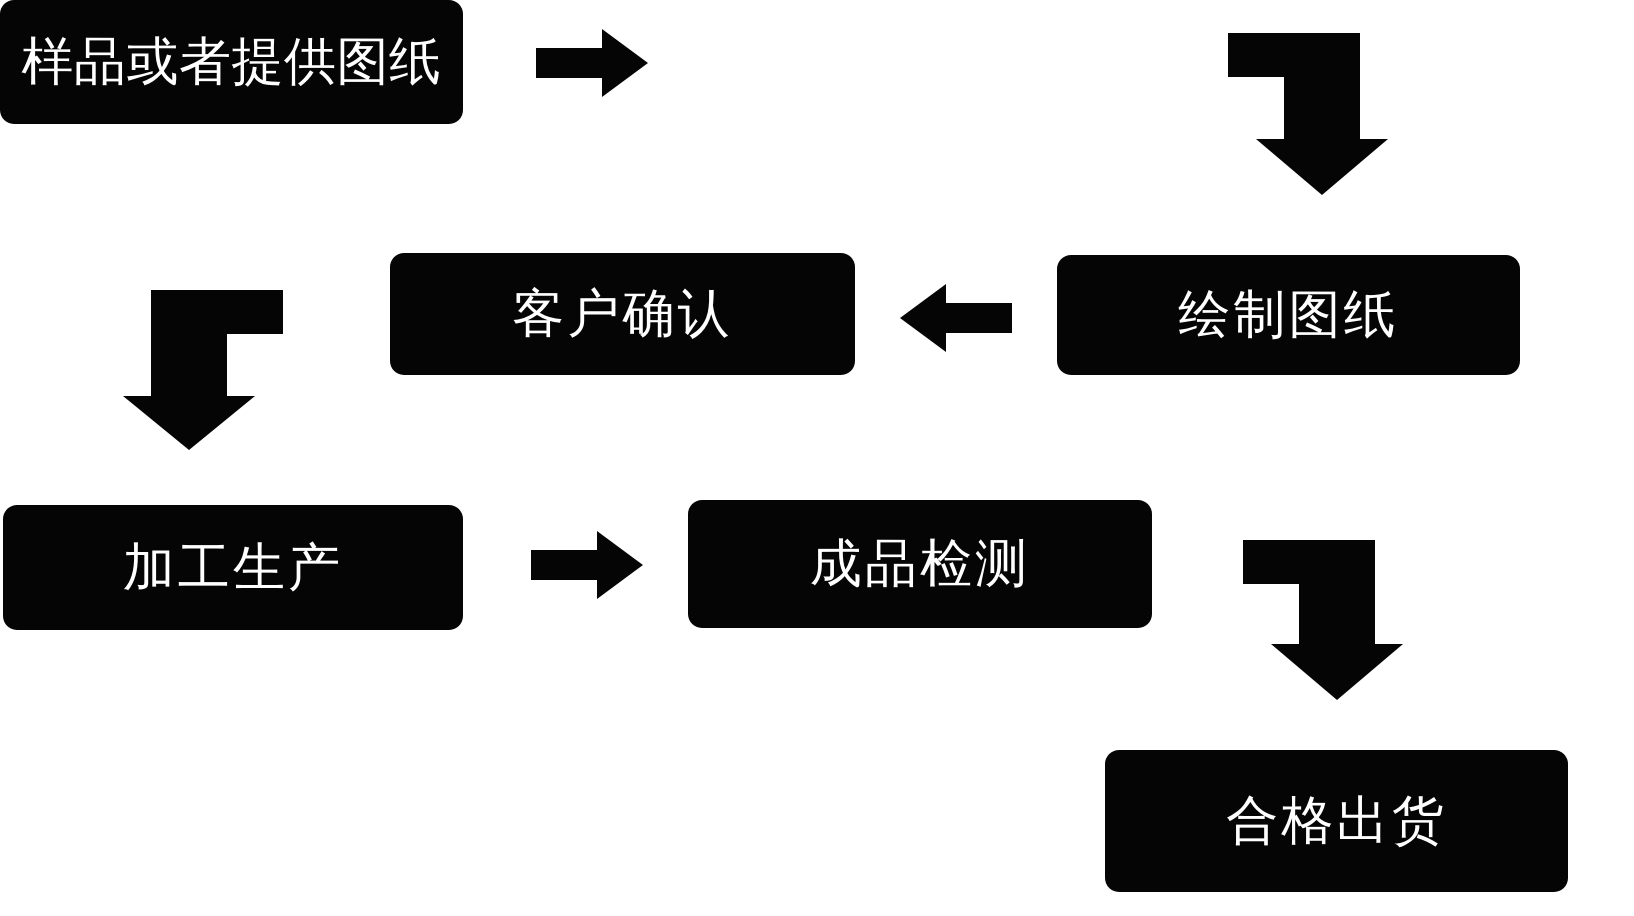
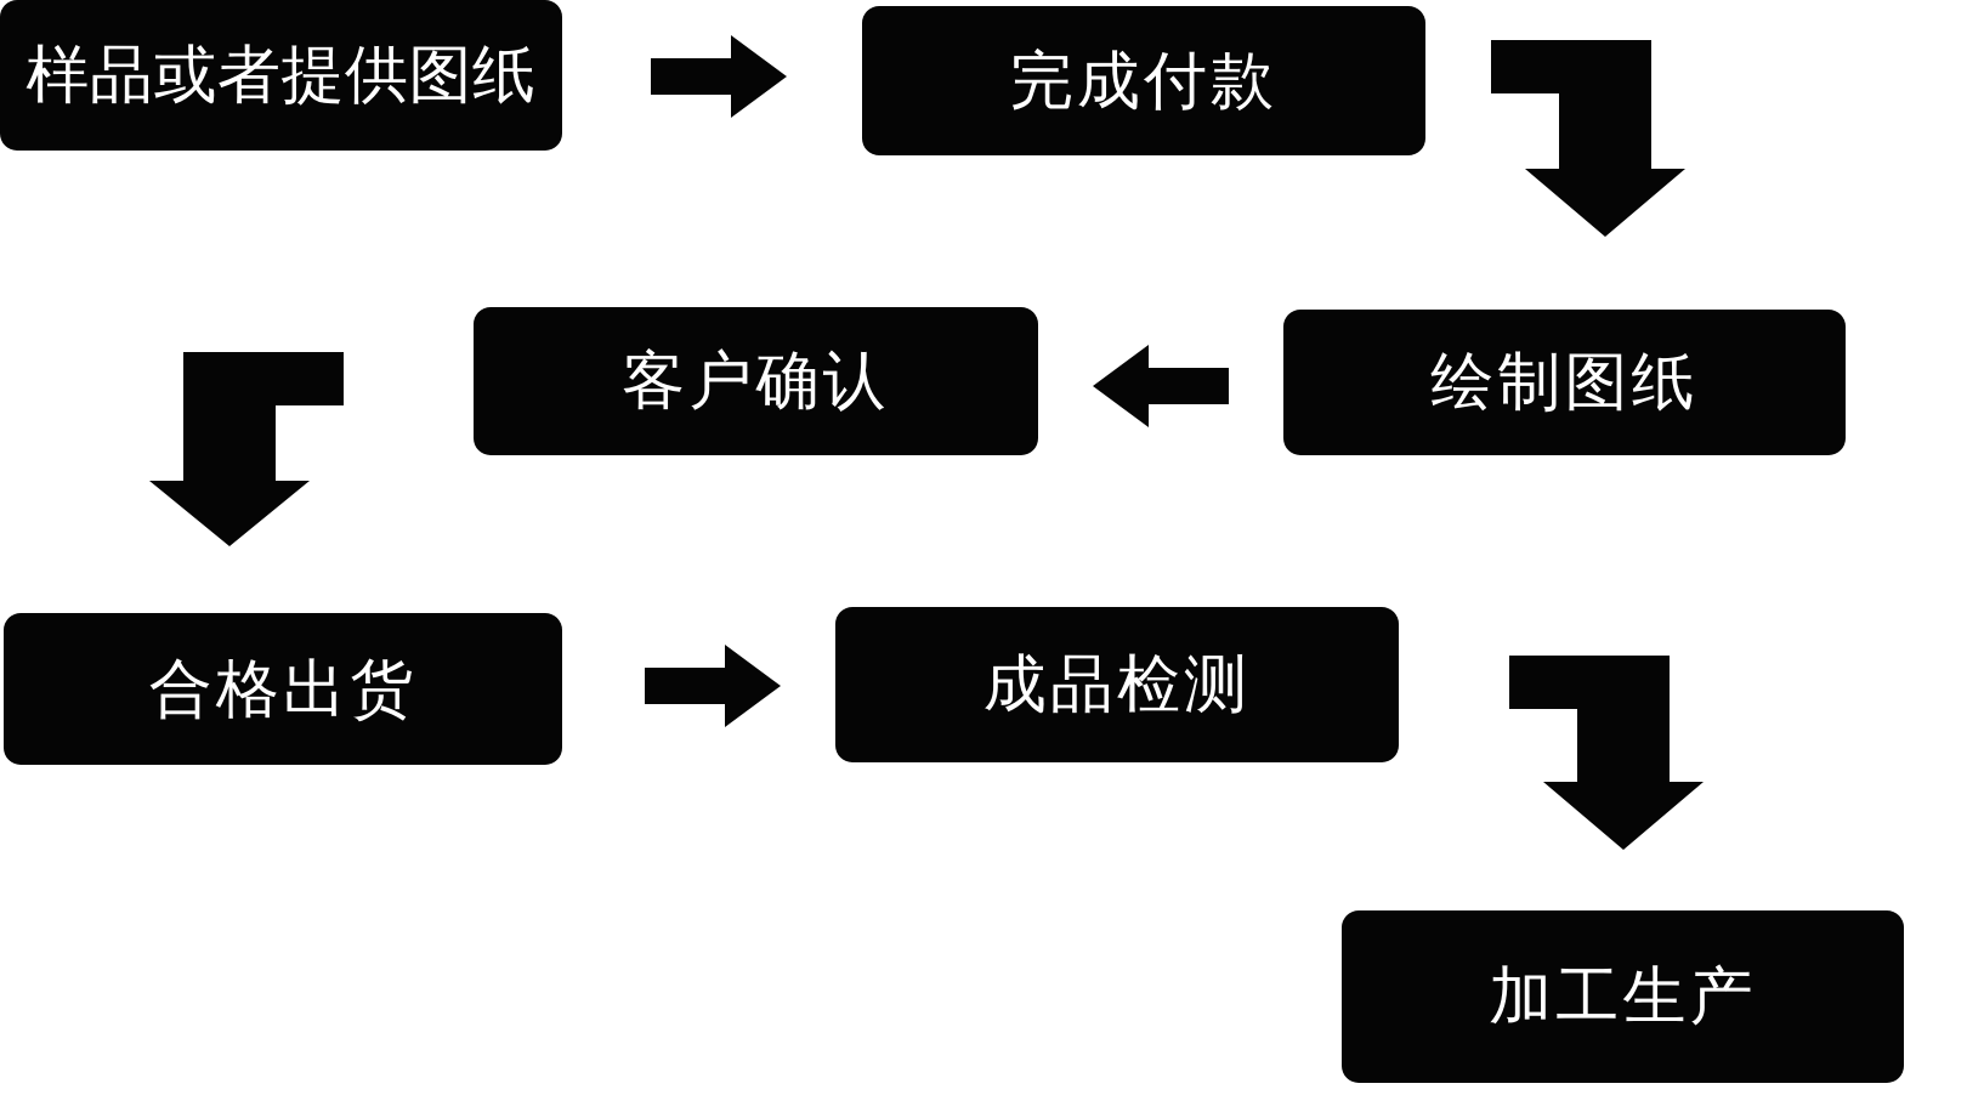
  样品或者提供图纸
+ 完成付款
  客户确认
  绘制图纸
- 加工生产
+ 合格出货
  成品检测
- 合格出货
+ 加工生产
